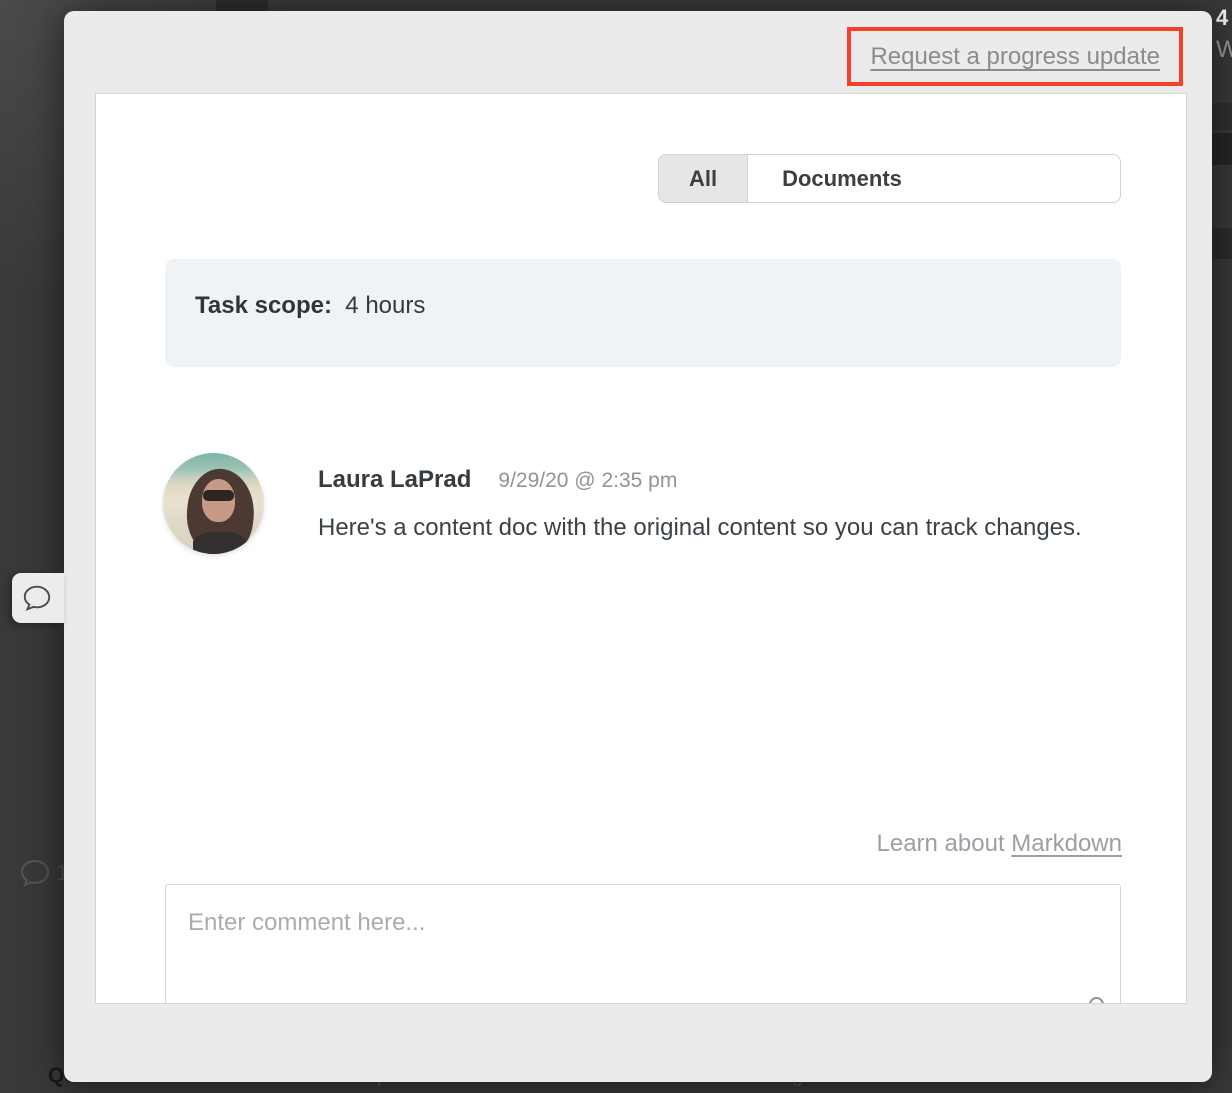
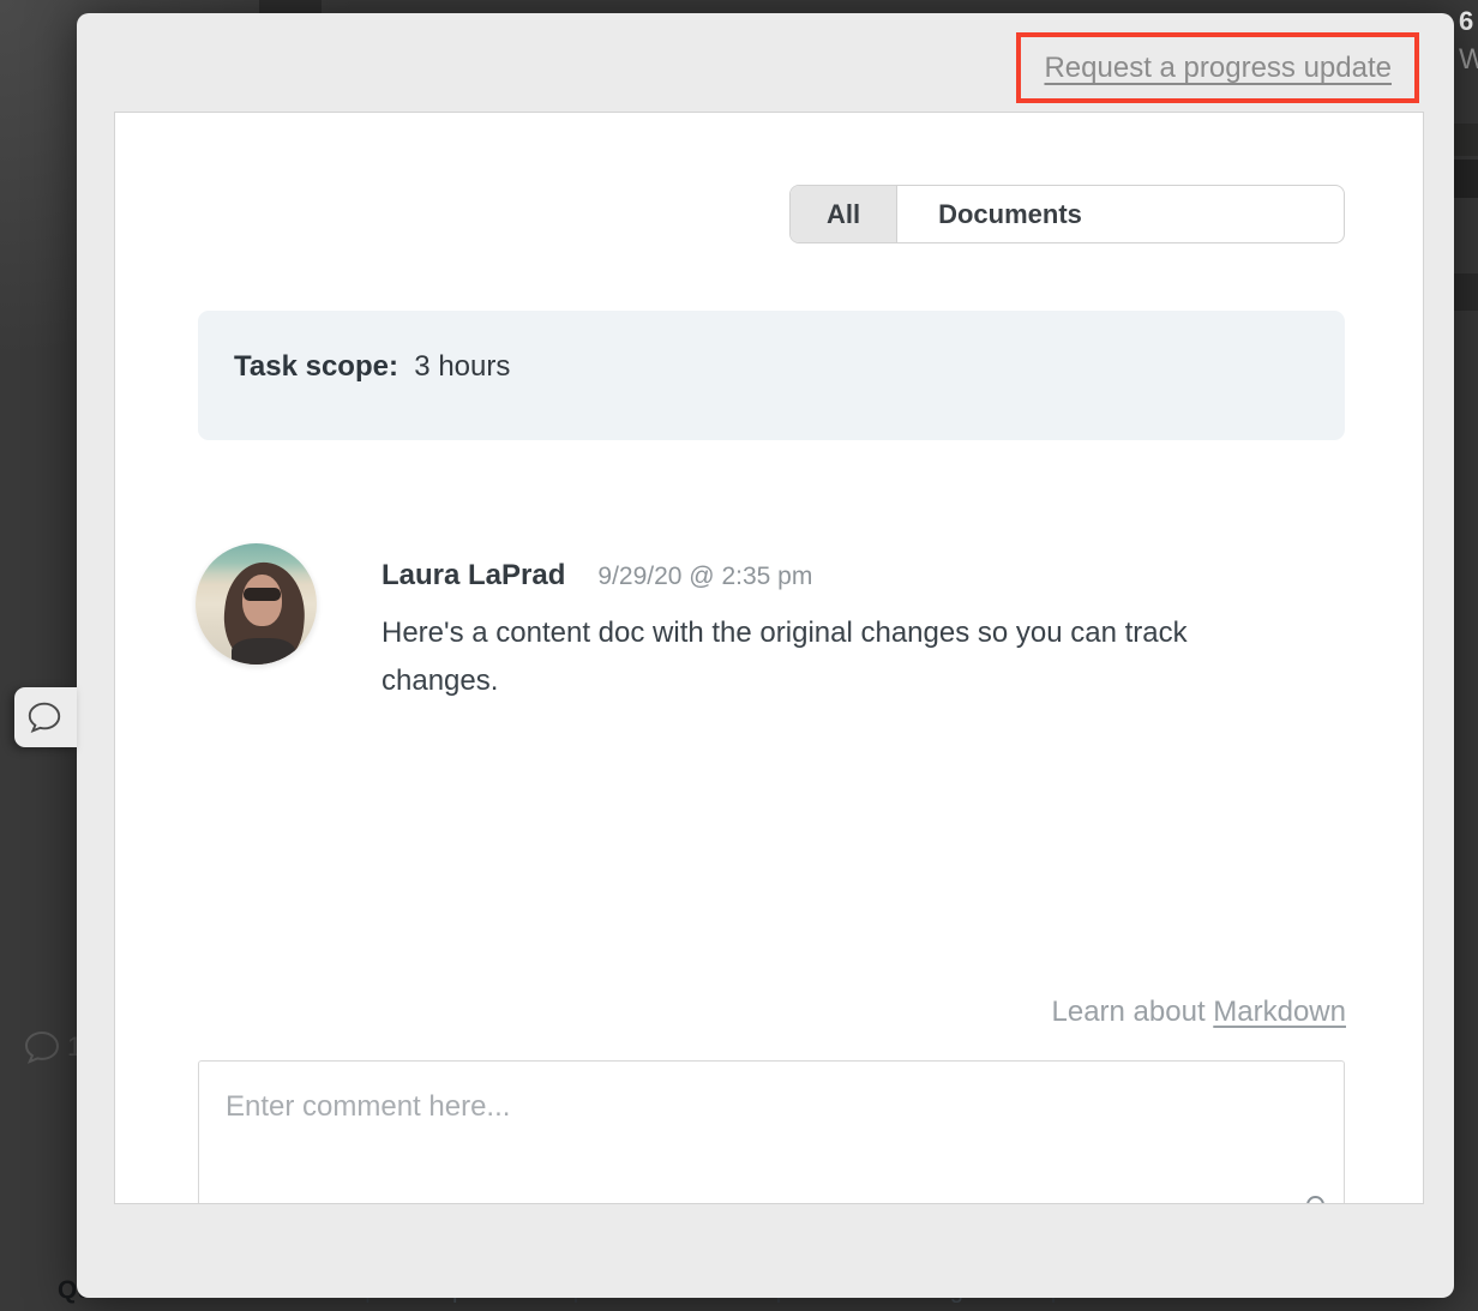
- 4
+ 6
  W
  1
  Request a progress update
  All
  Documents
- Task scope: 4 hours
+ Task scope: 3 hours
  Laura LaPrad
  9/29/20 @ 2:35 pm
- Here's a content doc with the original content so you can track changes.
+ Here's a content doc with the original changes so you can track changes.
  Learn about Markdown
  Enter comment here...
